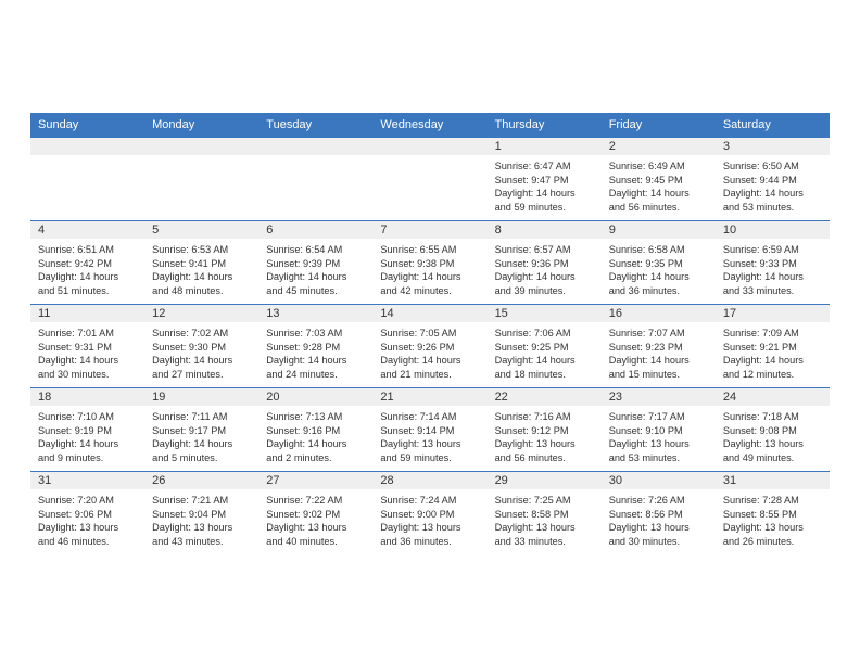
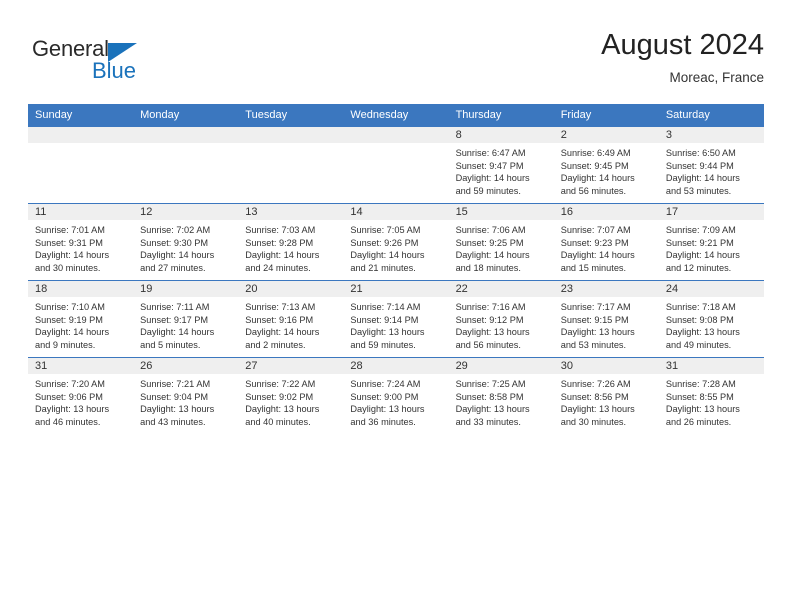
+ General
+ Blue
+ August 2024
+ Moreac, France
  Sunday	Monday	Tuesday	Wednesday	Thursday	Friday	Saturday
- 				1Sunrise: 6:47 AMSunset: 9:47 PMDaylight: 14 hoursand 59 minutes.	2Sunrise: 6:49 AMSunset: 9:45 PMDaylight: 14 hoursand 56 minutes.	3Sunrise: 6:50 AMSunset: 9:44 PMDaylight: 14 hoursand 53 minutes.
+ 				8Sunrise: 6:47 AMSunset: 9:47 PMDaylight: 14 hoursand 59 minutes.	2Sunrise: 6:49 AMSunset: 9:45 PMDaylight: 14 hoursand 56 minutes.	3Sunrise: 6:50 AMSunset: 9:44 PMDaylight: 14 hoursand 53 minutes.
- 4Sunrise: 6:51 AMSunset: 9:42 PMDaylight: 14 hoursand 51 minutes.	5Sunrise: 6:53 AMSunset: 9:41 PMDaylight: 14 hoursand 48 minutes.	6Sunrise: 6:54 AMSunset: 9:39 PMDaylight: 14 hoursand 45 minutes.	7Sunrise: 6:55 AMSunset: 9:38 PMDaylight: 14 hoursand 42 minutes.	8Sunrise: 6:57 AMSunset: 9:36 PMDaylight: 14 hoursand 39 minutes.	9Sunrise: 6:58 AMSunset: 9:35 PMDaylight: 14 hoursand 36 minutes.	10Sunrise: 6:59 AMSunset: 9:33 PMDaylight: 14 hoursand 33 minutes.
  11Sunrise: 7:01 AMSunset: 9:31 PMDaylight: 14 hoursand 30 minutes.	12Sunrise: 7:02 AMSunset: 9:30 PMDaylight: 14 hoursand 27 minutes.	13Sunrise: 7:03 AMSunset: 9:28 PMDaylight: 14 hoursand 24 minutes.	14Sunrise: 7:05 AMSunset: 9:26 PMDaylight: 14 hoursand 21 minutes.	15Sunrise: 7:06 AMSunset: 9:25 PMDaylight: 14 hoursand 18 minutes.	16Sunrise: 7:07 AMSunset: 9:23 PMDaylight: 14 hoursand 15 minutes.	17Sunrise: 7:09 AMSunset: 9:21 PMDaylight: 14 hoursand 12 minutes.
- 18Sunrise: 7:10 AMSunset: 9:19 PMDaylight: 14 hoursand 9 minutes.	19Sunrise: 7:11 AMSunset: 9:17 PMDaylight: 14 hoursand 5 minutes.	20Sunrise: 7:13 AMSunset: 9:16 PMDaylight: 14 hoursand 2 minutes.	21Sunrise: 7:14 AMSunset: 9:14 PMDaylight: 13 hoursand 59 minutes.	22Sunrise: 7:16 AMSunset: 9:12 PMDaylight: 13 hoursand 56 minutes.	23Sunrise: 7:17 AMSunset: 9:10 PMDaylight: 13 hoursand 53 minutes.	24Sunrise: 7:18 AMSunset: 9:08 PMDaylight: 13 hoursand 49 minutes.
+ 18Sunrise: 7:10 AMSunset: 9:19 PMDaylight: 14 hoursand 9 minutes.	19Sunrise: 7:11 AMSunset: 9:17 PMDaylight: 14 hoursand 5 minutes.	20Sunrise: 7:13 AMSunset: 9:16 PMDaylight: 14 hoursand 2 minutes.	21Sunrise: 7:14 AMSunset: 9:14 PMDaylight: 13 hoursand 59 minutes.	22Sunrise: 7:16 AMSunset: 9:12 PMDaylight: 13 hoursand 56 minutes.	23Sunrise: 7:17 AMSunset: 9:15 PMDaylight: 13 hoursand 53 minutes.	24Sunrise: 7:18 AMSunset: 9:08 PMDaylight: 13 hoursand 49 minutes.
  31Sunrise: 7:20 AMSunset: 9:06 PMDaylight: 13 hoursand 46 minutes.	26Sunrise: 7:21 AMSunset: 9:04 PMDaylight: 13 hoursand 43 minutes.	27Sunrise: 7:22 AMSunset: 9:02 PMDaylight: 13 hoursand 40 minutes.	28Sunrise: 7:24 AMSunset: 9:00 PMDaylight: 13 hoursand 36 minutes.	29Sunrise: 7:25 AMSunset: 8:58 PMDaylight: 13 hoursand 33 minutes.	30Sunrise: 7:26 AMSunset: 8:56 PMDaylight: 13 hoursand 30 minutes.	31Sunrise: 7:28 AMSunset: 8:55 PMDaylight: 13 hoursand 26 minutes.
